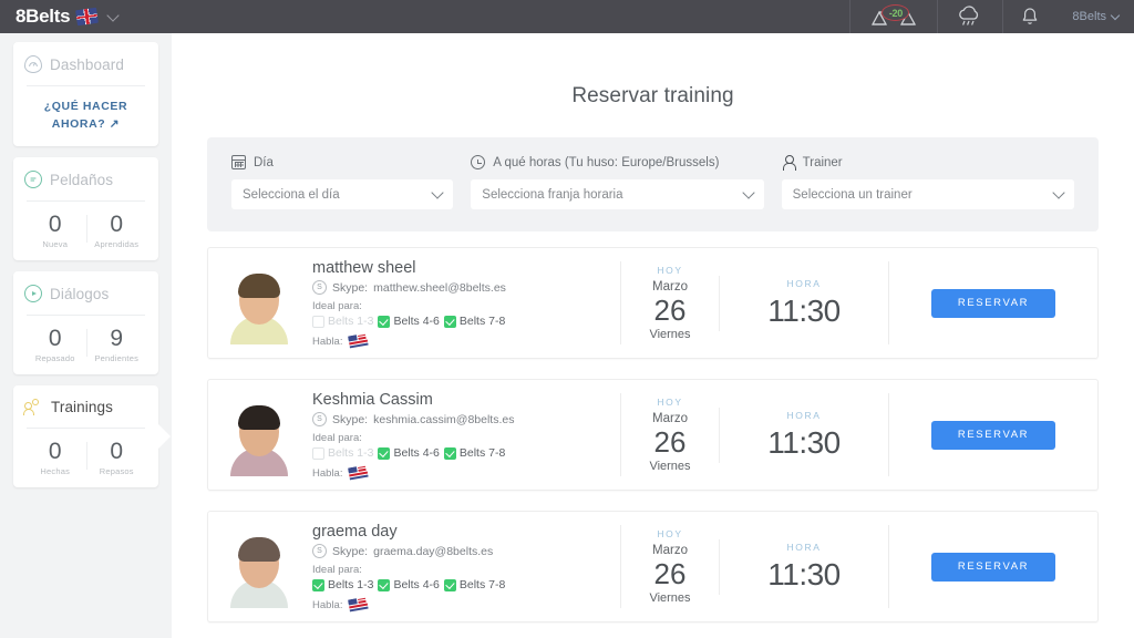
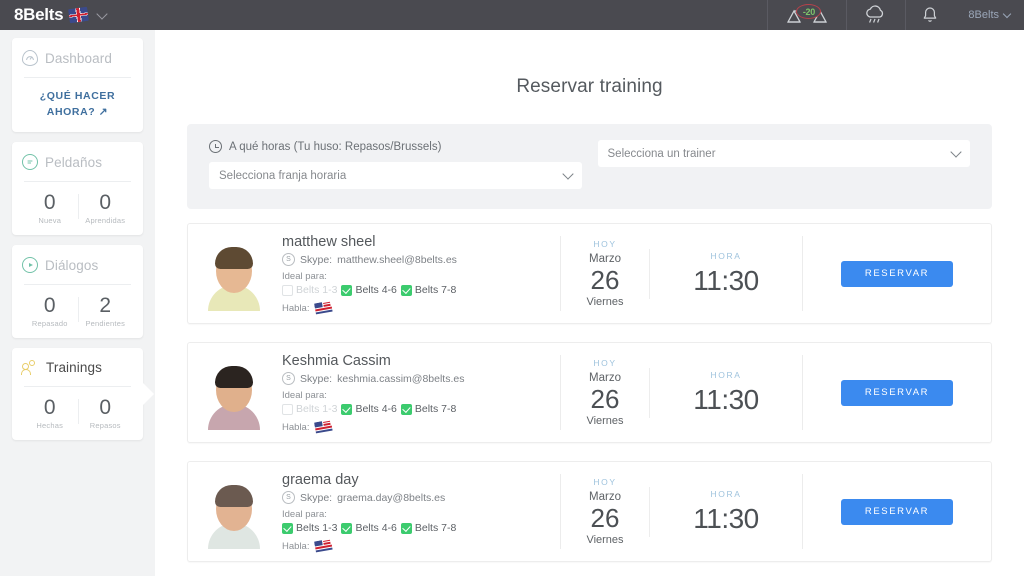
  8Belts
  -20
  8Belts
  Dashboard
  ¿QUÉ HACER AHORA? ↗
  Peldaños
  0
  Nueva
  0
  Aprendidas
  Diálogos
  0
  Repasado
- 9
+ 2
  Pendientes
  Trainings
  0
  Hechas
  0
  Repasos
  Reservar training
- Día
- Selecciona el día
- A qué horas (Tu huso: Europe/Brussels)
+ A qué horas (Tu huso: Repasos/Brussels)
  Selecciona franja horaria
- Trainer
  Selecciona un trainer
  matthew sheel
  Skype:
  matthew.sheel@8belts.es
  Ideal para:
  Belts 1-3
  Belts 4-6
  Belts 7-8
  Habla:
  HOY
  Marzo
  26
  Viernes
  HORA
  11:30
  RESERVAR
  Keshmia Cassim
  Skype:
  keshmia.cassim@8belts.es
  Ideal para:
  Belts 1-3
  Belts 4-6
  Belts 7-8
  Habla:
  HOY
  Marzo
  26
  Viernes
  HORA
  11:30
  RESERVAR
  graema day
  Skype:
  graema.day@8belts.es
  Ideal para:
  Belts 1-3
  Belts 4-6
  Belts 7-8
  Habla:
  HOY
  Marzo
  26
  Viernes
  HORA
  11:30
  RESERVAR
